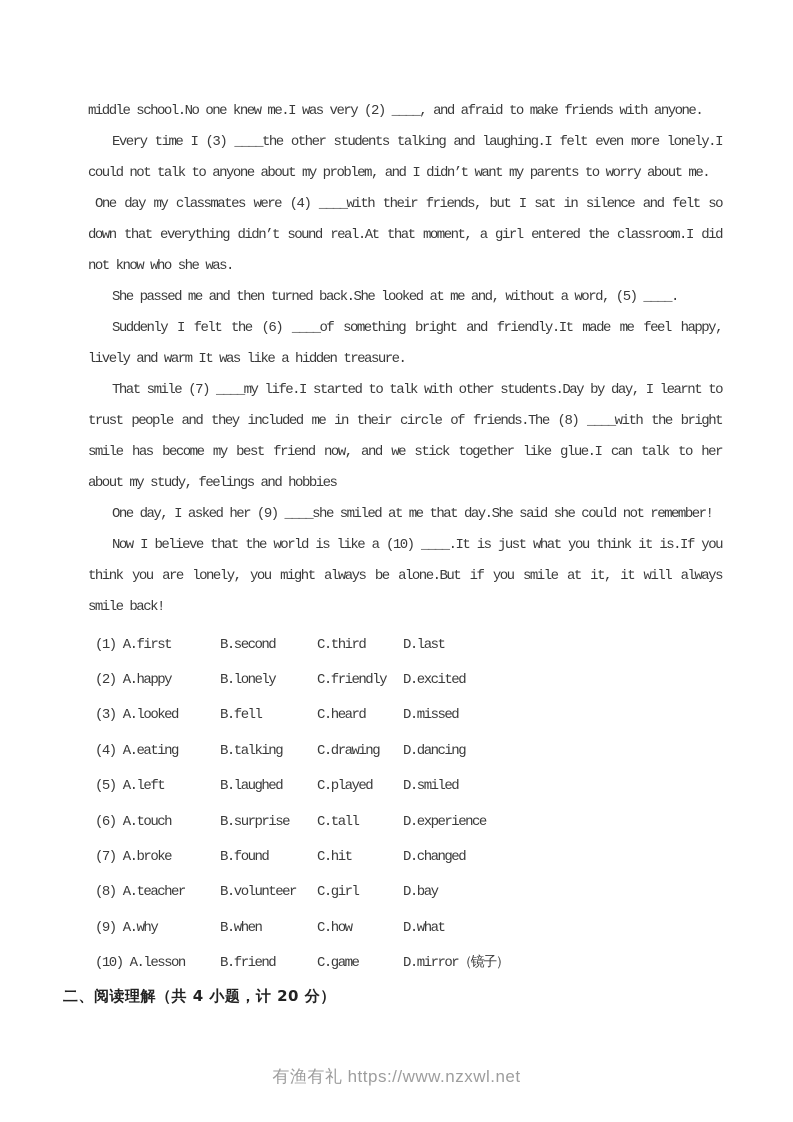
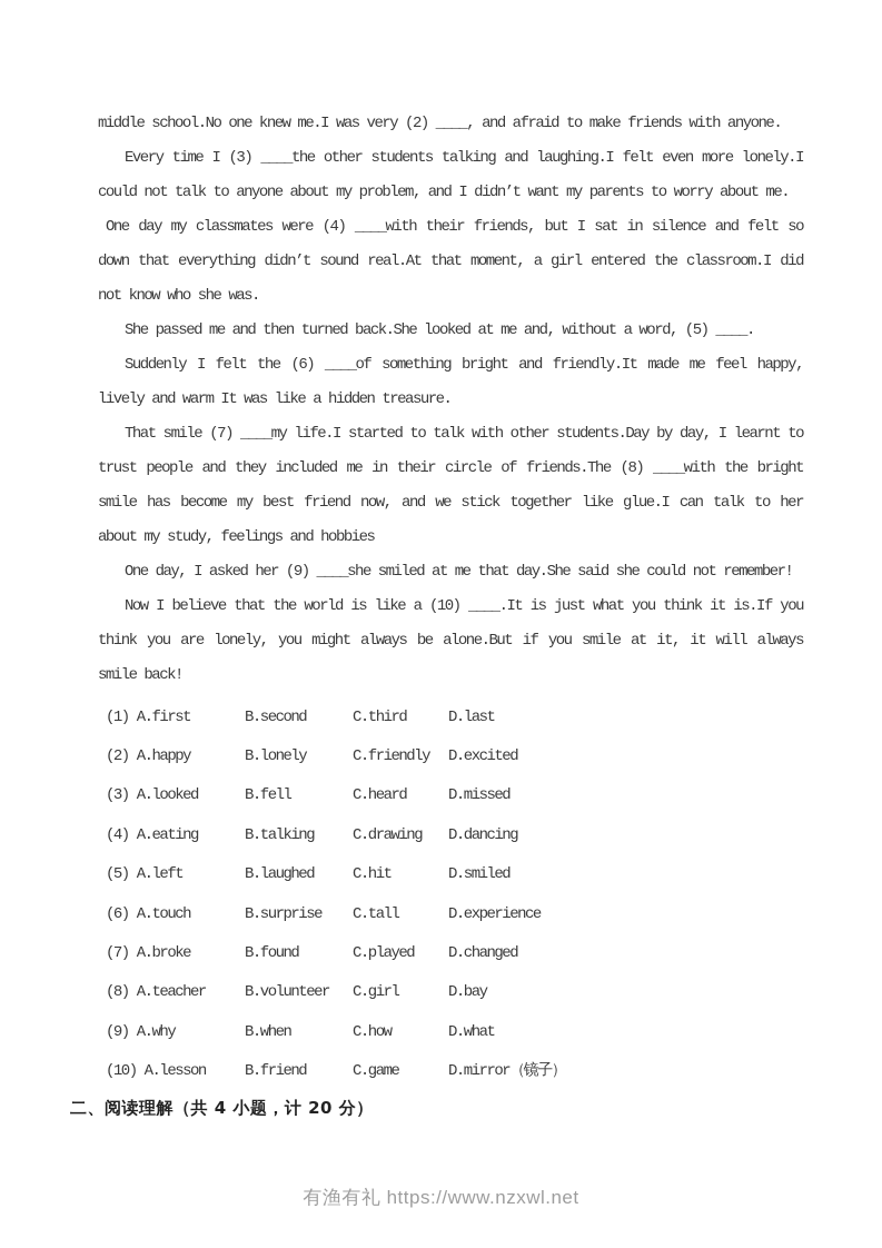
  middle school.No one knew me.I was very (2) ____, and afraid to make friends with anyone.
  Every time I (3) ____the other students talking and laughing.I felt even more lonely.I could not talk to anyone about my problem, and I didn’t want my parents to worry about me.
  One day my classmates were (4) ____with their friends, but I sat in silence and felt so down that everything didn’t sound real.At that moment, a girl entered the classroom.I did not know who she was.
  She passed me and then turned back.She looked at me and, without a word, (5) ____.
  Suddenly I felt the (6) ____of something bright and friendly.It made me feel happy, lively and warm It was like a hidden treasure.
  That smile (7) ____my life.I started to talk with other students.Day by day, I learnt to trust people and they included me in their circle of friends.The (8) ____with the bright smile has become my best friend now, and we stick together like glue.I can talk to her about my study, feelings and hobbies
  One day, I asked her (9) ____she smiled at me that day.She said she could not remember!
  Now I believe that the world is like a (10) ____.It is just what you think it is.If you think you are lonely, you might always be alone.But if you smile at it, it will always smile back!
  (1) A.first
  B.second
  C.third
  D.last
  (2) A.happy
  B.lonely
  C.friendly
  D.excited
  (3) A.looked
  B.fell
  C.heard
  D.missed
  (4) A.eating
  B.talking
  C.drawing
  D.dancing
  (5) A.left
  B.laughed
- C.played
+ C.hit
  D.smiled
  (6) A.touch
  B.surprise
  C.tall
  D.experience
  (7) A.broke
  B.found
- C.hit
+ C.played
  D.changed
  (8) A.teacher
  B.volunteer
  C.girl
  D.bay
  (9) A.why
  B.when
  C.how
  D.what
  (10) A.lesson
  B.friend
  C.game
  D.mirror（镜子）
  二、阅读理解（共 4 小题，计 20 分）
  有渔有礼 https://www.nzxwl.net
